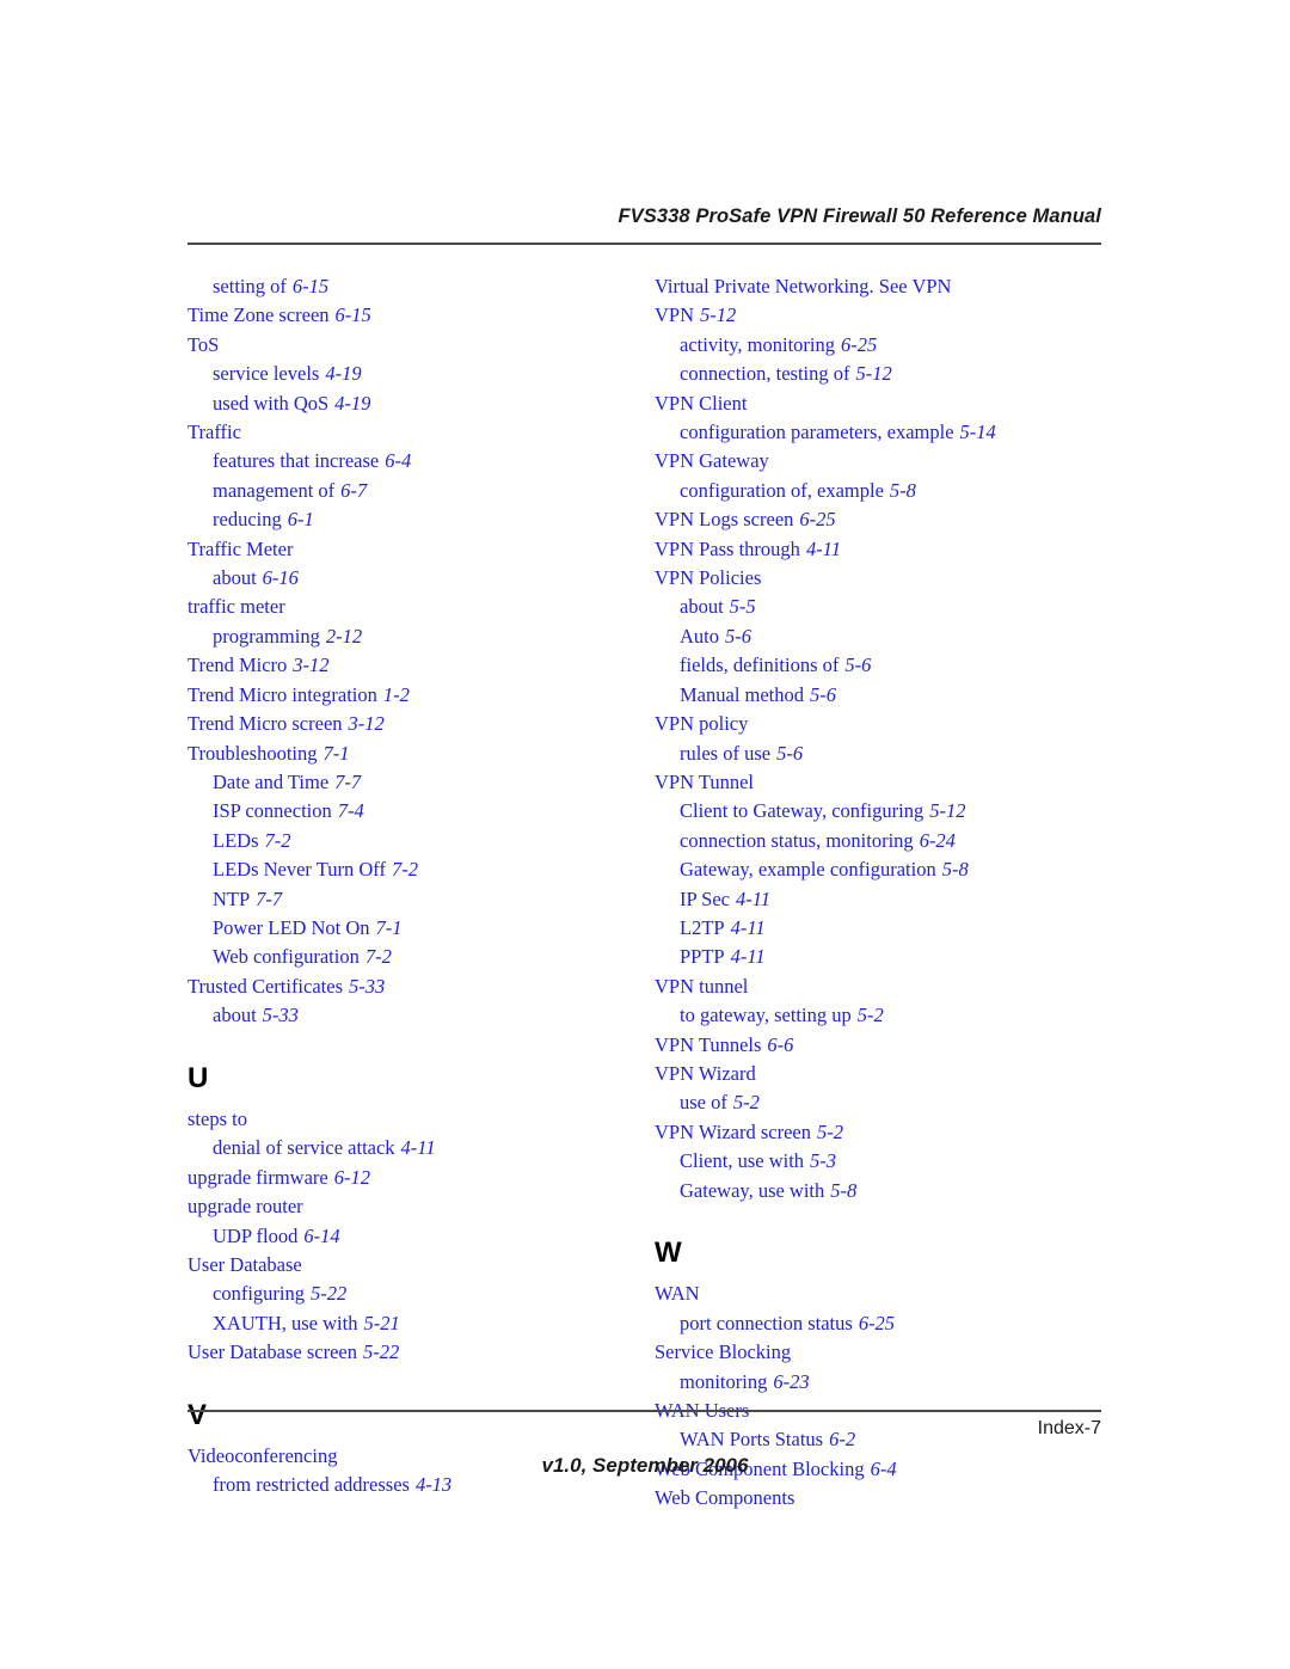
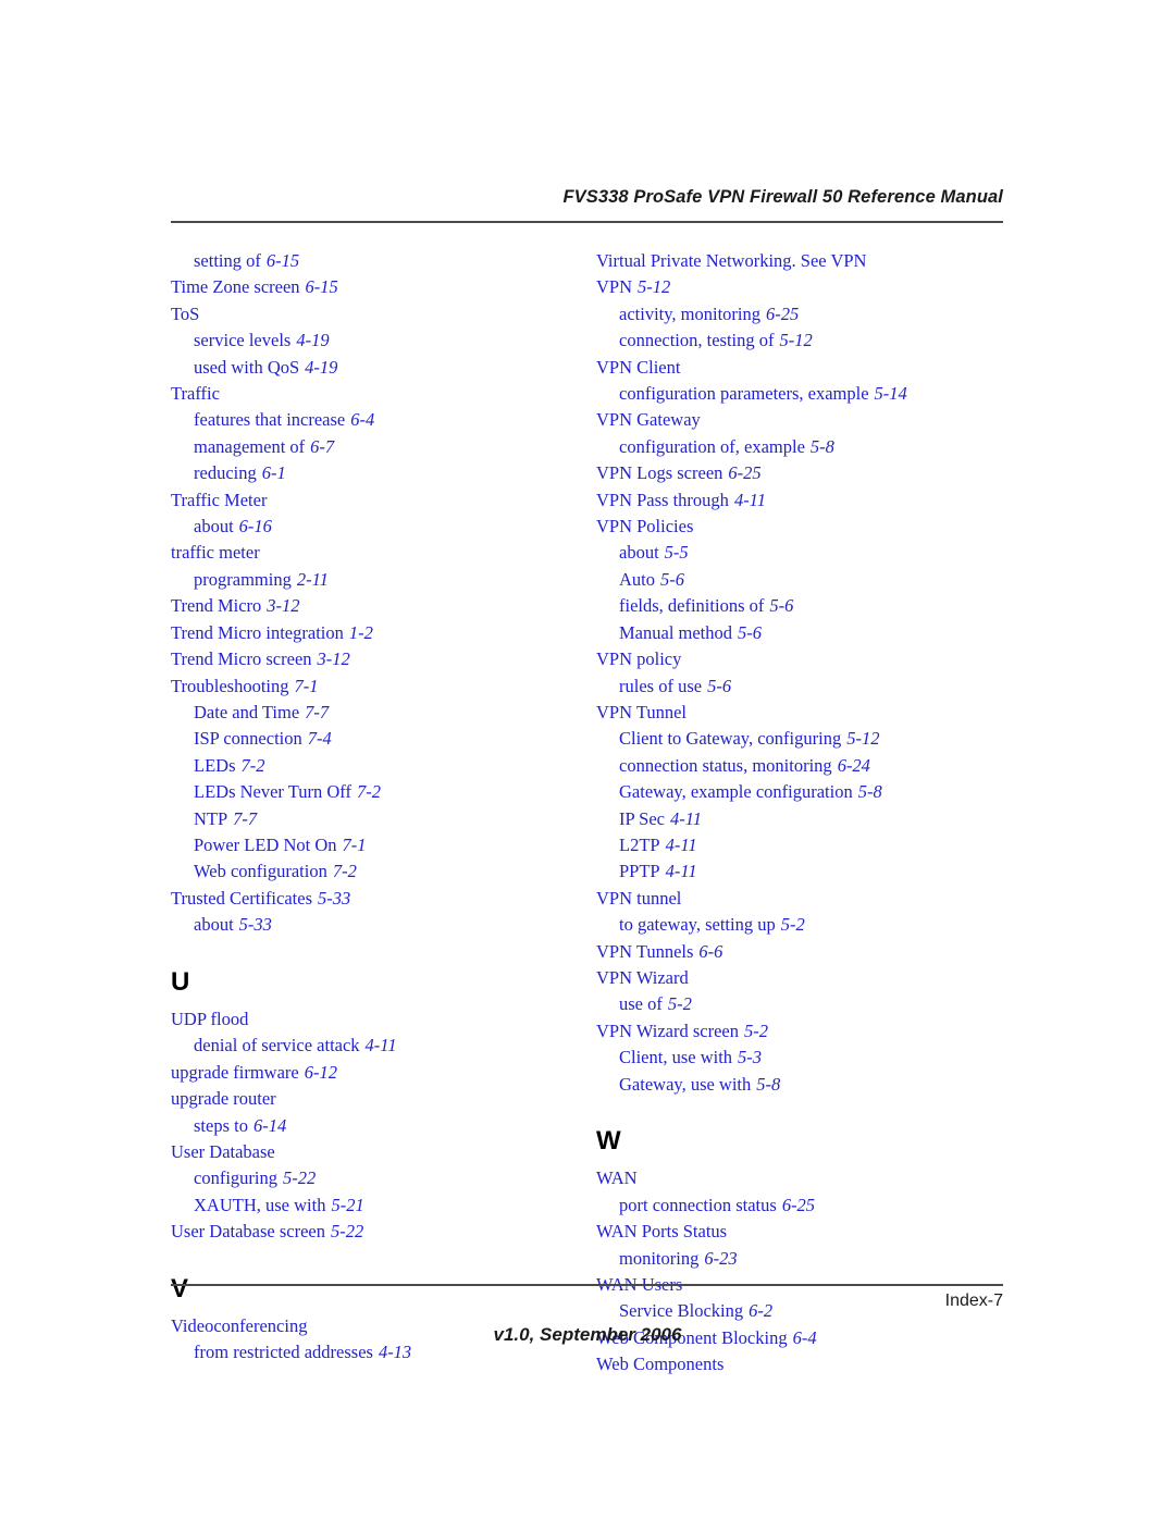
  FVS338 ProSafe VPN Firewall 50 Reference Manual
  setting of 6-15
  Time Zone screen 6-15
  ToS
  service levels 4-19
  used with QoS 4-19
  Traffic
  features that increase 6-4
  management of 6-7
  reducing 6-1
  Traffic Meter
  about 6-16
  traffic meter
- programming 2-12
+ programming 2-11
  Trend Micro 3-12
  Trend Micro integration 1-2
  Trend Micro screen 3-12
  Troubleshooting 7-1
  Date and Time 7-7
  ISP connection 7-4
  LEDs 7-2
  LEDs Never Turn Off 7-2
  NTP 7-7
  Power LED Not On 7-1
  Web configuration 7-2
  Trusted Certificates 5-33
  about 5-33
  U
- steps to
+ UDP flood
  denial of service attack 4-11
  upgrade firmware 6-12
  upgrade router
- UDP flood 6-14
+ steps to 6-14
  User Database
  configuring 5-22
  XAUTH, use with 5-21
  User Database screen 5-22
  V
  Videoconferencing
  from restricted addresses 4-13
  Virtual Private Networking. See VPN
  VPN 5-12
  activity, monitoring 6-25
  connection, testing of 5-12
  VPN Client
  configuration parameters, example 5-14
  VPN Gateway
  configuration of, example 5-8
  VPN Logs screen 6-25
  VPN Pass through 4-11
  VPN Policies
  about 5-5
  Auto 5-6
  fields, definitions of 5-6
  Manual method 5-6
  VPN policy
  rules of use 5-6
  VPN Tunnel
  Client to Gateway, configuring 5-12
  connection status, monitoring 6-24
  Gateway, example configuration 5-8
  IP Sec 4-11
  L2TP 4-11
  PPTP 4-11
  VPN tunnel
  to gateway, setting up 5-2
  VPN Tunnels 6-6
  VPN Wizard
  use of 5-2
  VPN Wizard screen 5-2
  Client, use with 5-3
  Gateway, use with 5-8
  W
  WAN
  port connection status 6-25
- Service Blocking
+ WAN Ports Status
  monitoring 6-23
- WAN Ports Status 6-2
+ Service Blocking 6-2
  Web Component Blocking 6-4
  Web Components
  Index-7
  v1.0, September 2006
